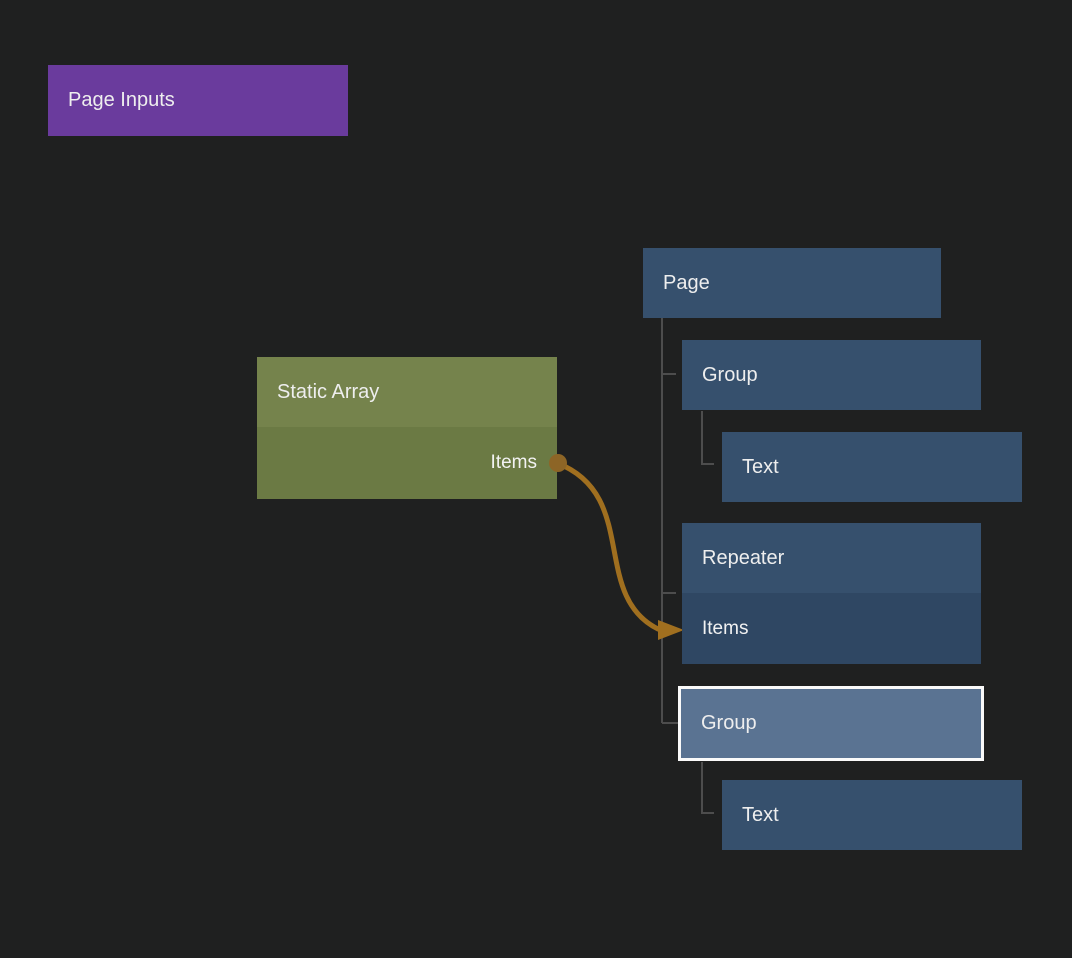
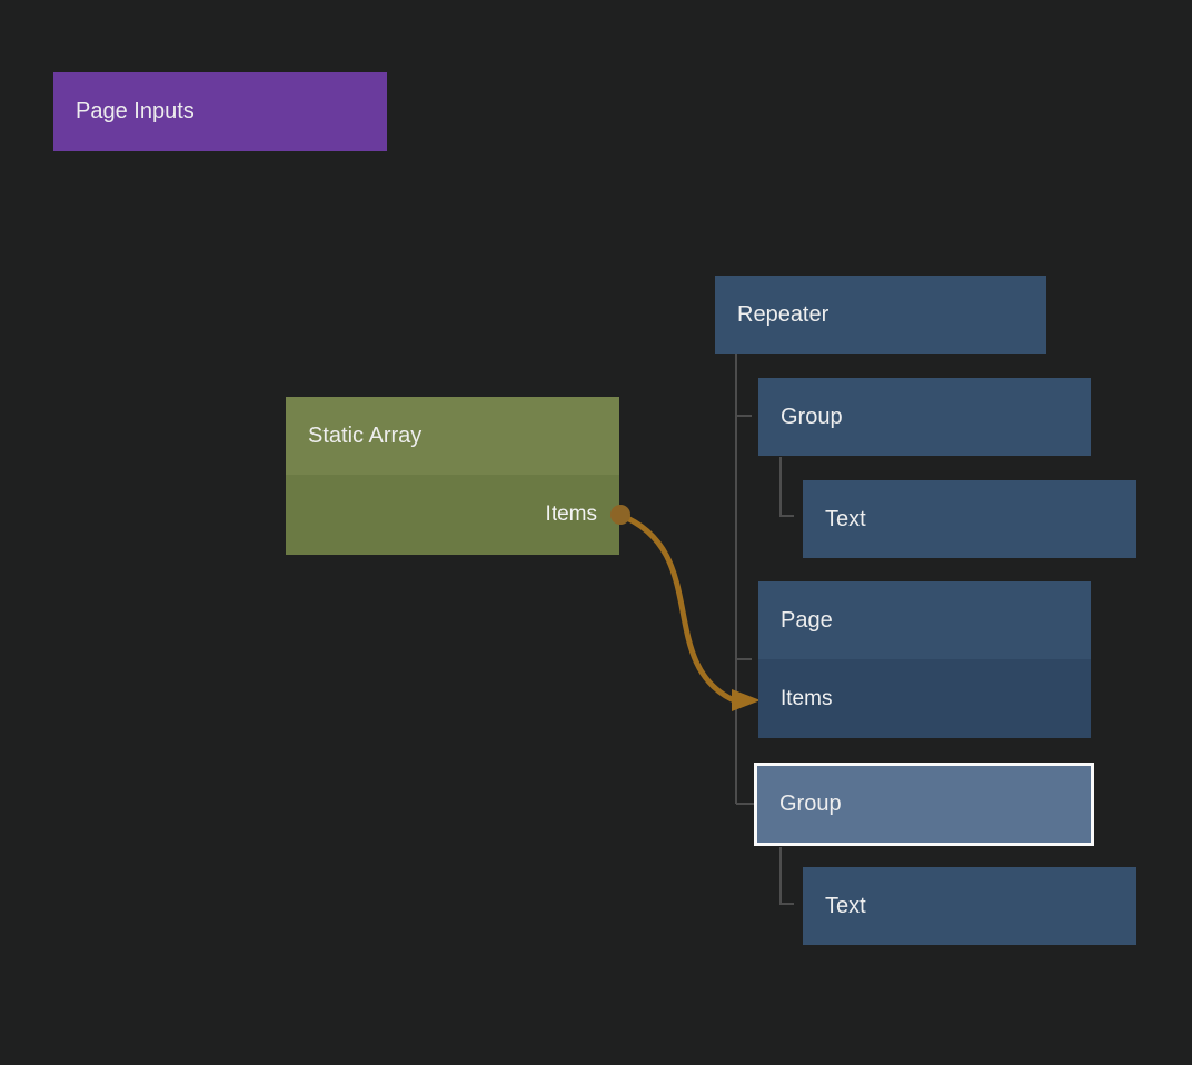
  Page Inputs
  Static Array
  Items
- Page
+ Repeater
  Group
  Text
- Repeater
+ Page
  Items
  Group
  Text
